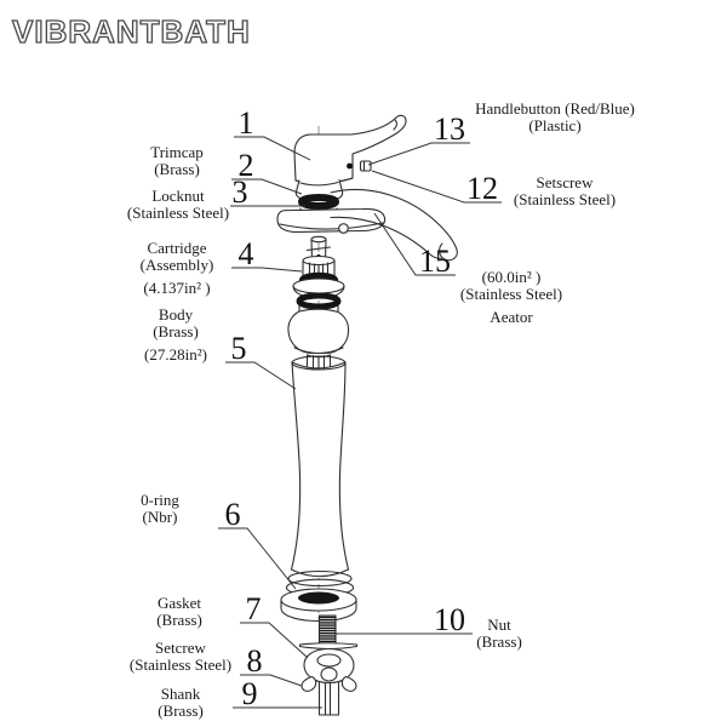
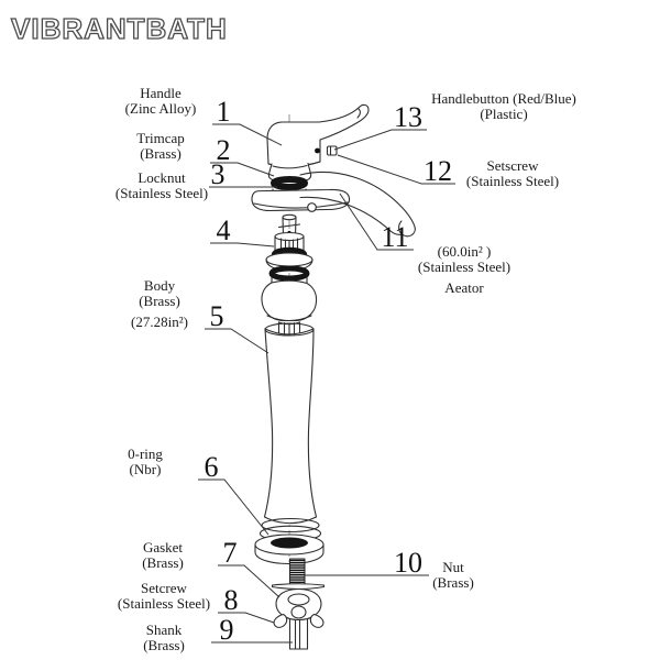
  VIBRANTBATH
  1
  2
  3
  4
  5
  6
  7
  8
  9
  10
- 15
+ 11
  12
  13
+ Handle
+ (Zinc Alloy)
  Trimcap
  (Brass)
  Locknut
  (Stainless Steel)
- Cartridge
- (Assembly)
- (4.137in² )
  Body
  (Brass)
  (27.28in²)
  0-ring
  (Nbr)
  Gasket
  (Brass)
  Setcrew
  (Stainless Steel)
  Shank
  (Brass)
  Handlebutton (Red/Blue)
  (Plastic)
  Setscrew
  (Stainless Steel)
  (60.0in² )
  (Stainless Steel)
  Aeator
  Nut
  (Brass)
